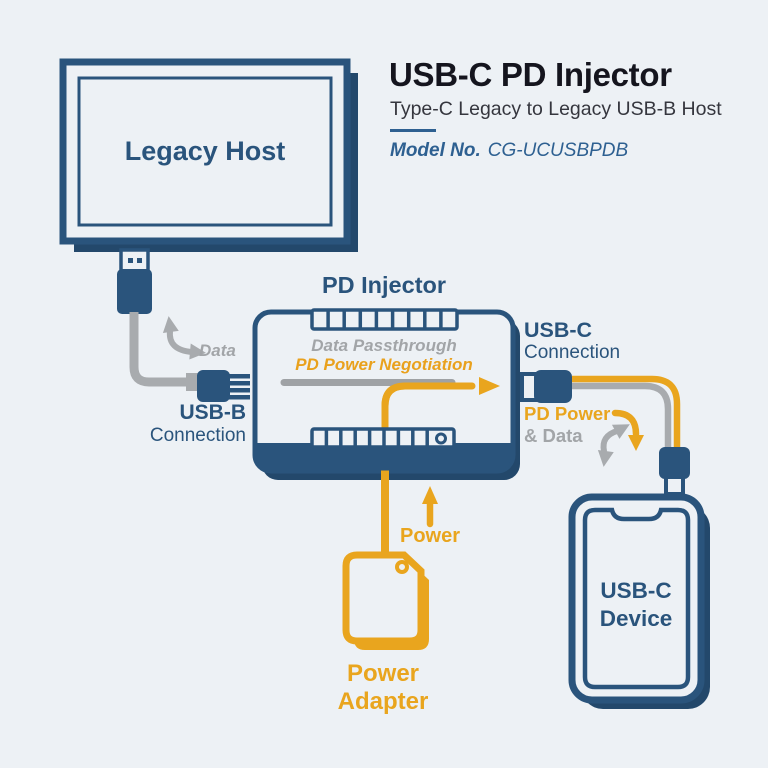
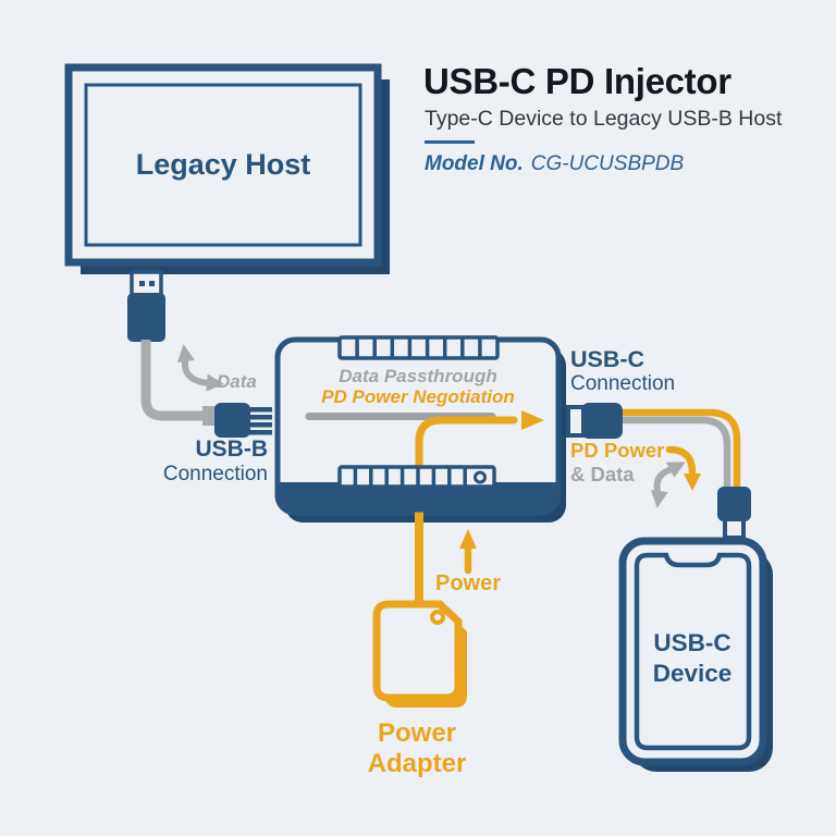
  USB-C PD Injector
- Type-C Legacy to Legacy USB-B Host
+ Type-C Device to Legacy USB-B Host
  Model No. CG-UCUSBPDB
  Legacy Host
- PD Injector
  Data Passthrough
  PD Power Negotiation
  USB-B
  Connection
  Data
  USB-C
  Connection
  PD Power
  & Data
  Power
  Power
  Adapter
  USB-C
  Device
